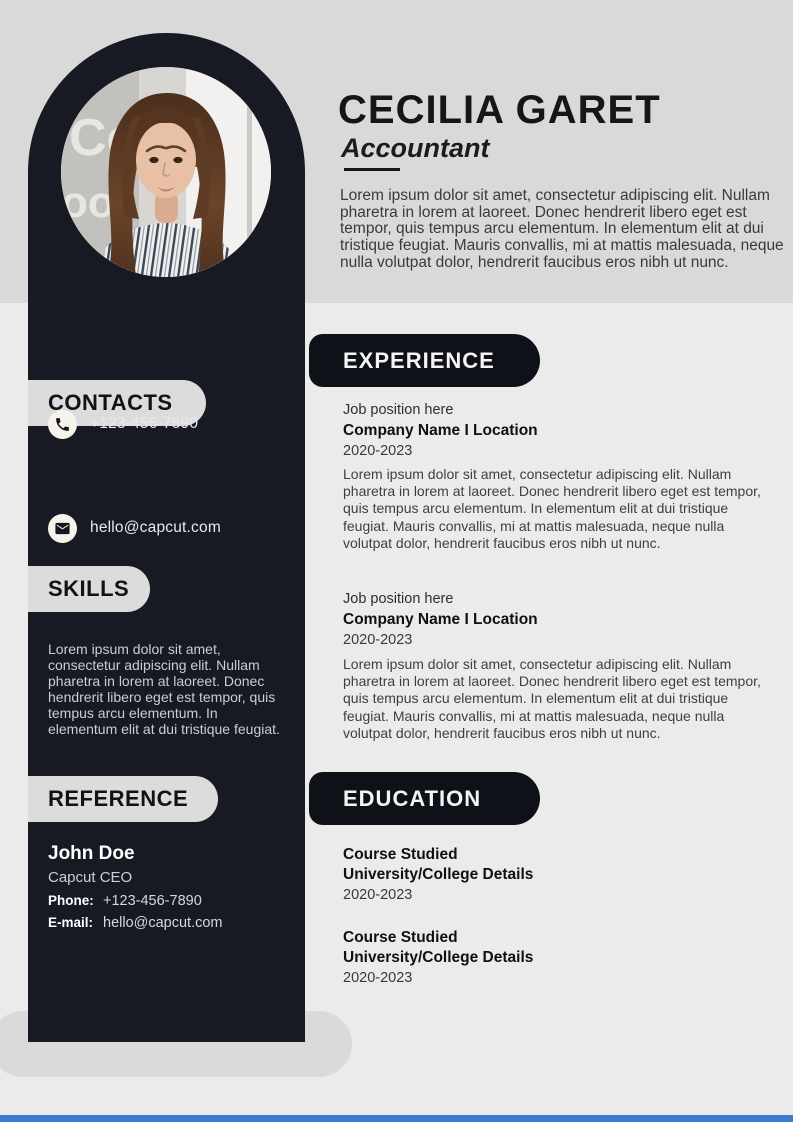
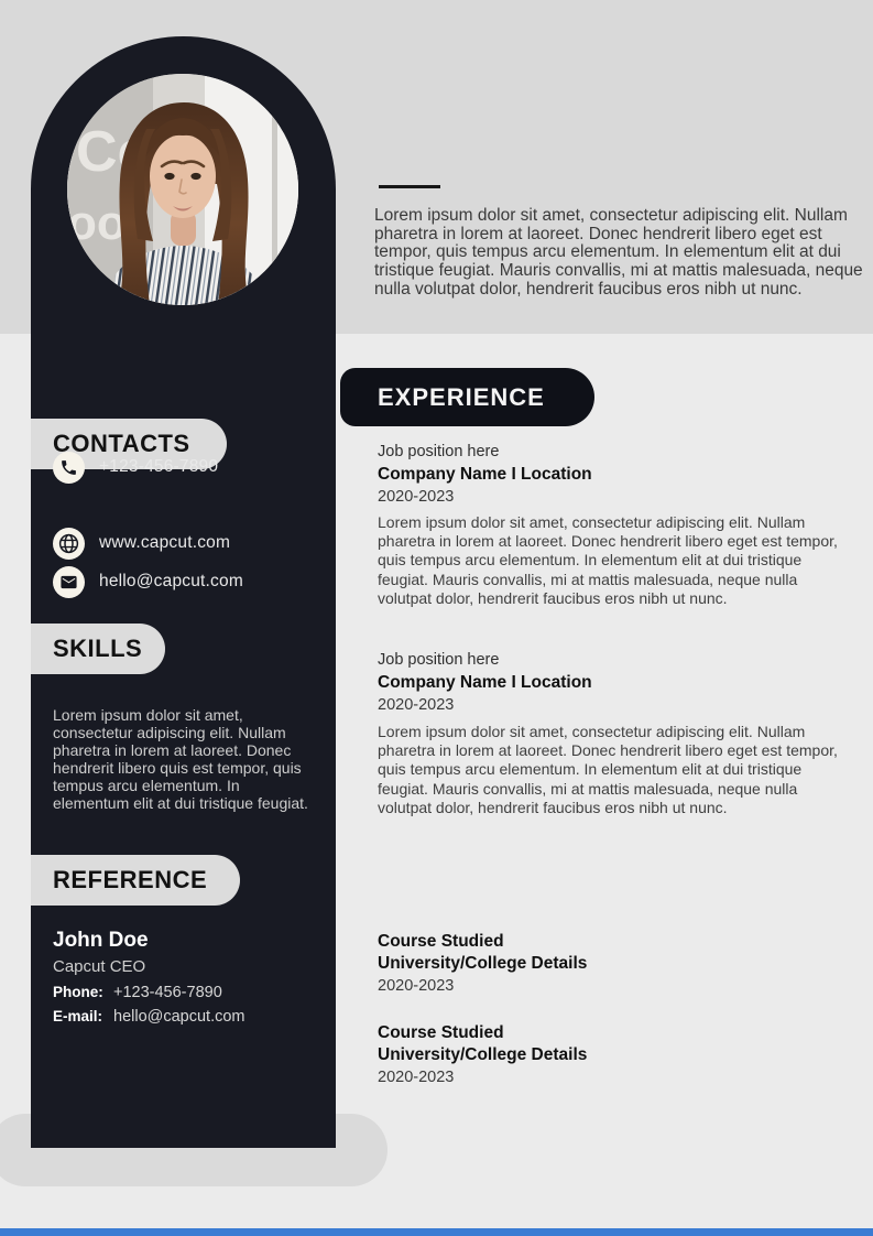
  oo
  CONTACTS
  +123-456-7890
+ www.capcut.com
  hello@capcut.com
  SKILLS
- Lorem ipsum dolor sit amet, consectetur adipiscing elit. Nullam pharetra in lorem at laoreet. Donec hendrerit libero eget est tempor, quis tempus arcu elementum. In elementum elit at dui tristique feugiat.
+ Lorem ipsum dolor sit amet, consectetur adipiscing elit. Nullam pharetra in lorem at laoreet. Donec hendrerit libero quis est tempor, quis tempus arcu elementum. In elementum elit at dui tristique feugiat.
  REFERENCE
  John Doe
  Capcut CEO
  Phone:
  +123-456-7890
  E-mail:
  hello@capcut.com
- CECILIA GARET
- Accountant
  Lorem ipsum dolor sit amet, consectetur adipiscing elit. Nullam pharetra in lorem at laoreet. Donec hendrerit libero eget est tempor, quis tempus arcu elementum. In elementum elit at dui tristique feugiat. Mauris convallis, mi at mattis malesuada, neque nulla volutpat dolor, hendrerit faucibus eros nibh ut nunc.
  EXPERIENCE
  Job position here
  Company Name I Location
  2020-2023
  Lorem ipsum dolor sit amet, consectetur adipiscing elit. Nullam pharetra in lorem at laoreet. Donec hendrerit libero eget est tempor, quis tempus arcu elementum. In elementum elit at dui tristique feugiat. Mauris convallis, mi at mattis malesuada, neque nulla volutpat dolor, hendrerit faucibus eros nibh ut nunc.
  Job position here
  Company Name I Location
  2020-2023
  Lorem ipsum dolor sit amet, consectetur adipiscing elit. Nullam pharetra in lorem at laoreet. Donec hendrerit libero eget est tempor, quis tempus arcu elementum. In elementum elit at dui tristique feugiat. Mauris convallis, mi at mattis malesuada, neque nulla volutpat dolor, hendrerit faucibus eros nibh ut nunc.
- EDUCATION
  Course Studied
  University/College Details
  2020-2023
  Course Studied
  University/College Details
  2020-2023
